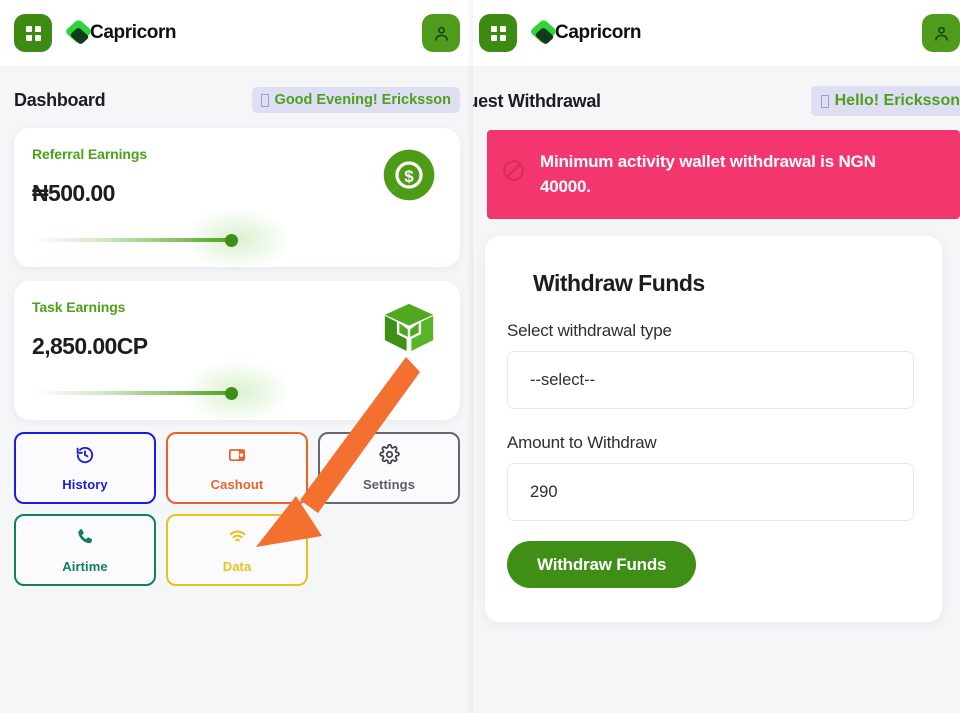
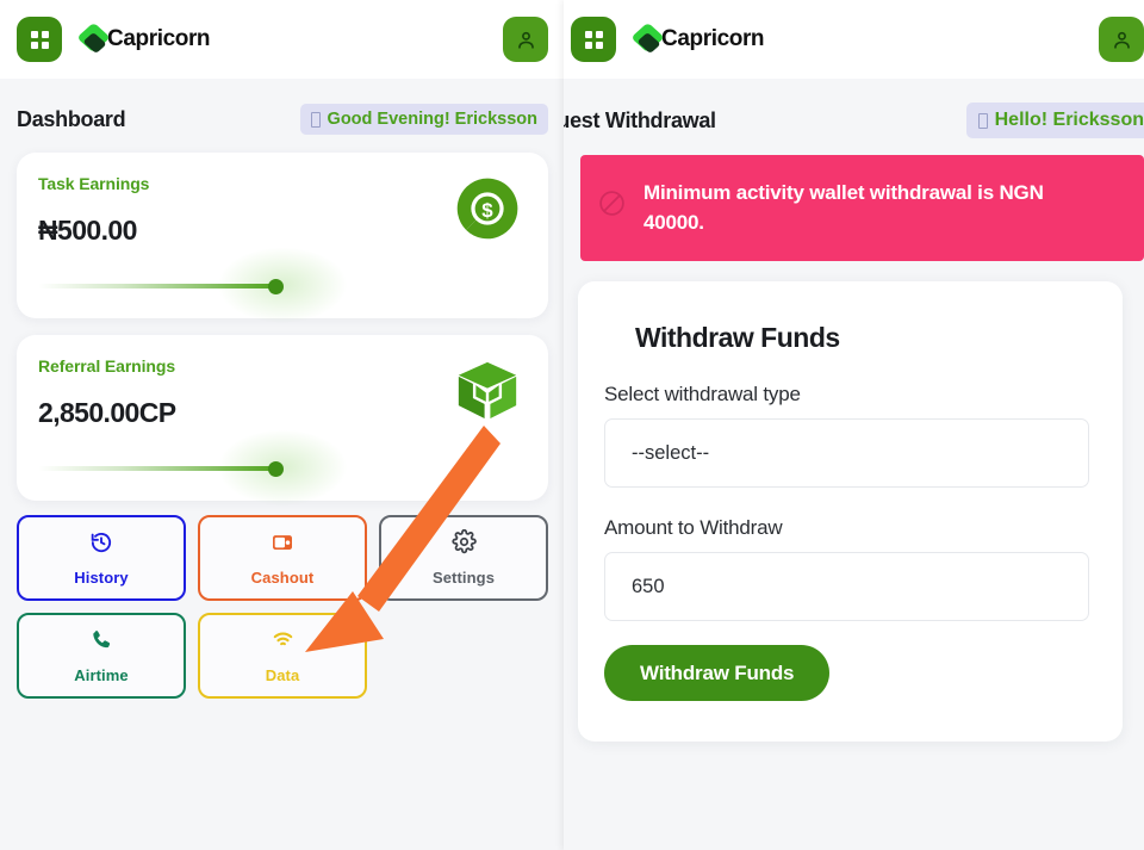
  Capricorn
  Dashboard
  Good Evening! Ericksson
- Referral Earnings
+ Task Earnings
  ₦500.00
  $
- Task Earnings
+ Referral Earnings
  2,850.00CP
  History
  Cashout
  Settings
  Airtime
  Data
  Capricorn
  uest Withdrawal
  Hello! Ericksson
  Minimum activity wallet withdrawal is NGN 40000.
  Withdraw Funds
  Select withdrawal type
  --select--
  Amount to Withdraw
- 290
+ 650
  Withdraw Funds
